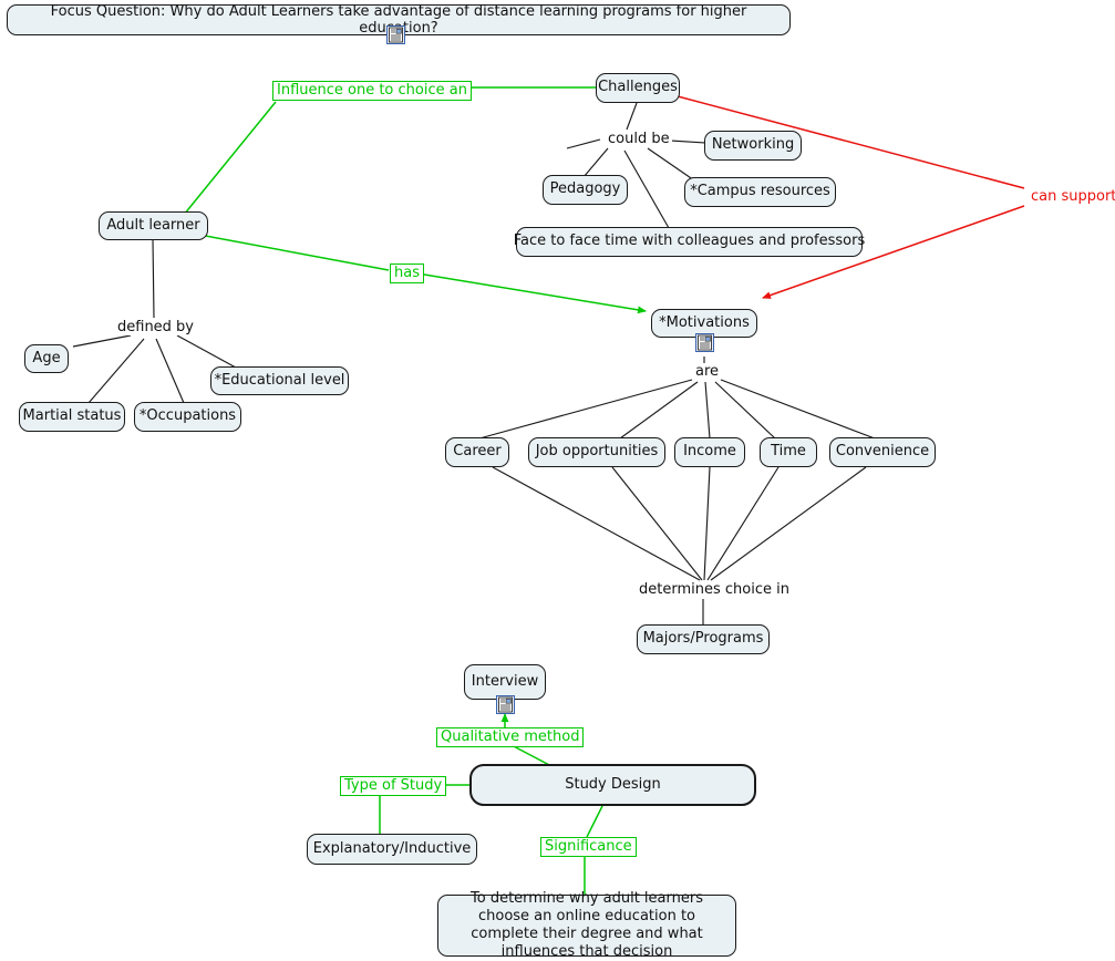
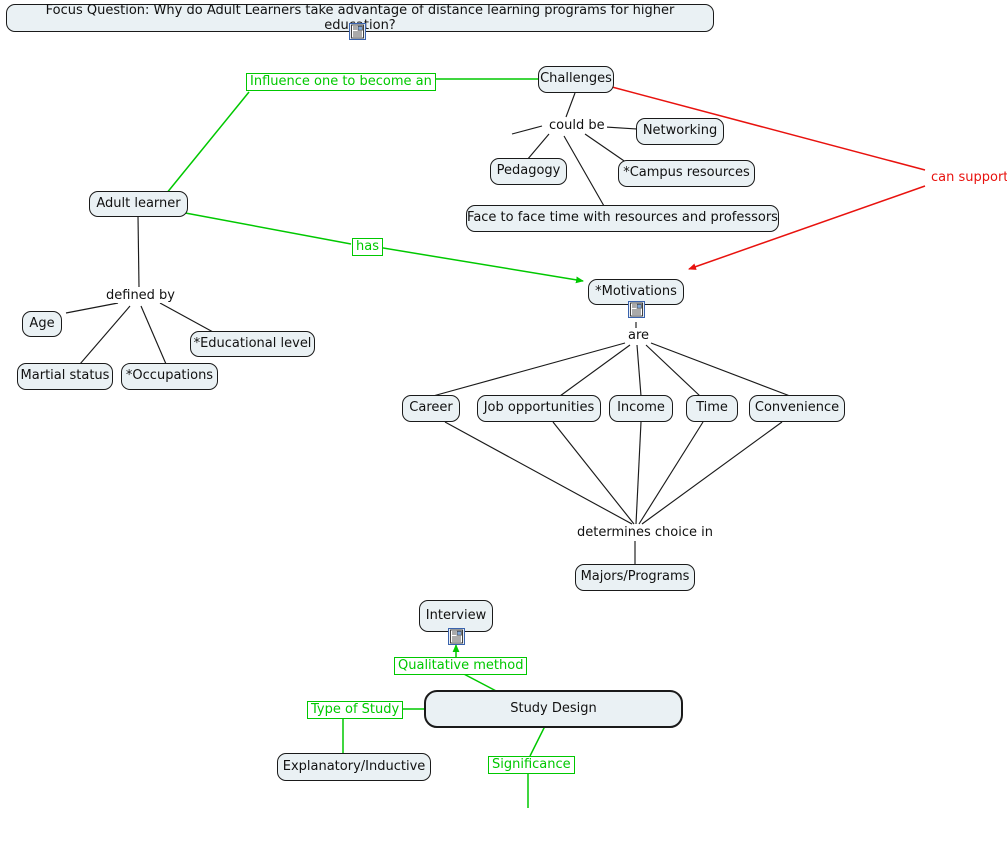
  Focus Question: Why do Adult Learners take advantage of distance learning programs for higher edution?
  Challenges
  could be
  Networking
  Pedagogy
  *Campus resources
- Face to face time with colleagues and professors
+ Face to face time with resources and professors
  Adult learner
  defined by
  Age
  Martial status
  *Occupations
  *Educational level
- Influence one to choice an
+ Influence one to become an
  has
  can support
  *Motivations
  are
  Career
  Job opportunities
  Income
  Time
  Convenience
  determines choice in
  Majors/Programs
  Interview
  Qualitative method
  Study Design
  Type of Study
  Explanatory/Inductive
  Significance
- To determine why adult learners choose an online education to complete their degree and what influences that decision
